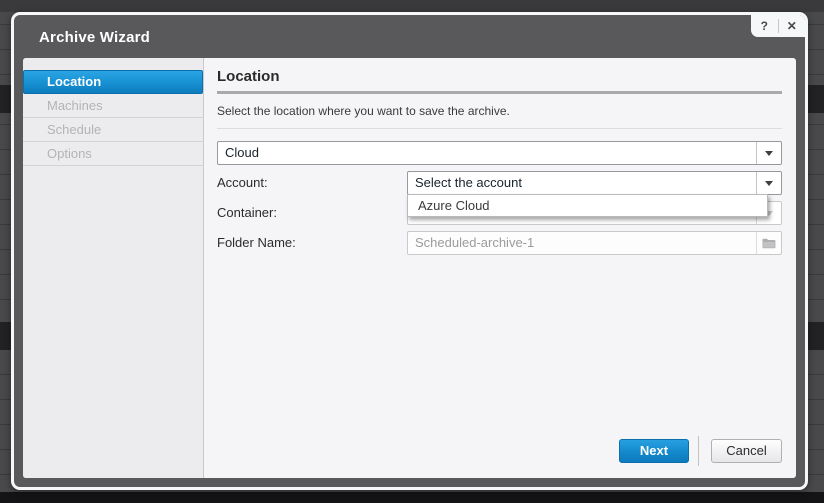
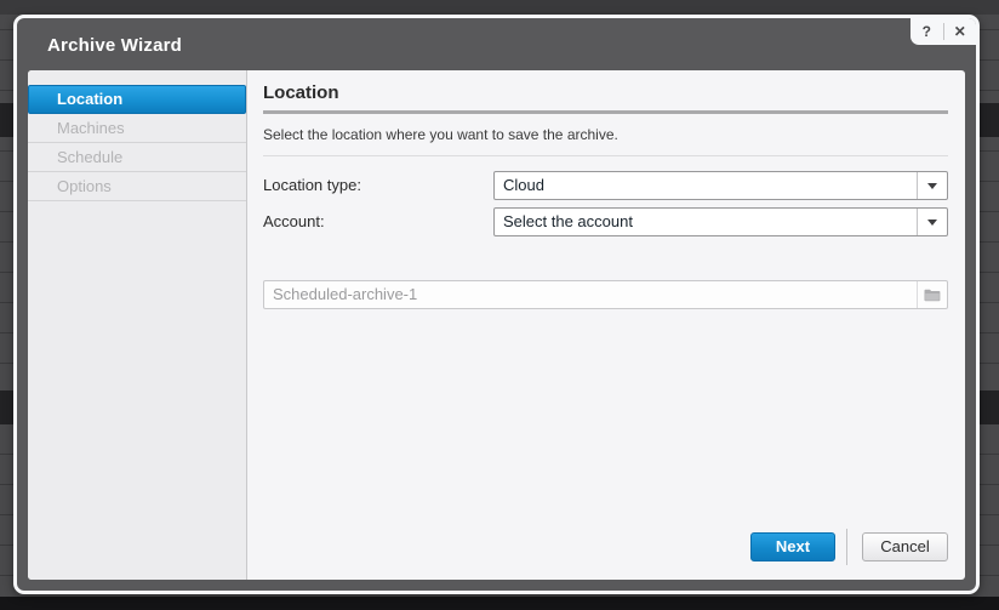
  ?
  ✕
  Archive Wizard
  Location
  Machines
  Schedule
  Options
  Location
  Select the location where you want to save the archive.
+ Location type:
  Cloud
  Account:
  Select the account
- Container:
- Azure Cloud
- Folder Name:
  Scheduled-archive-1
  Next
  Cancel
